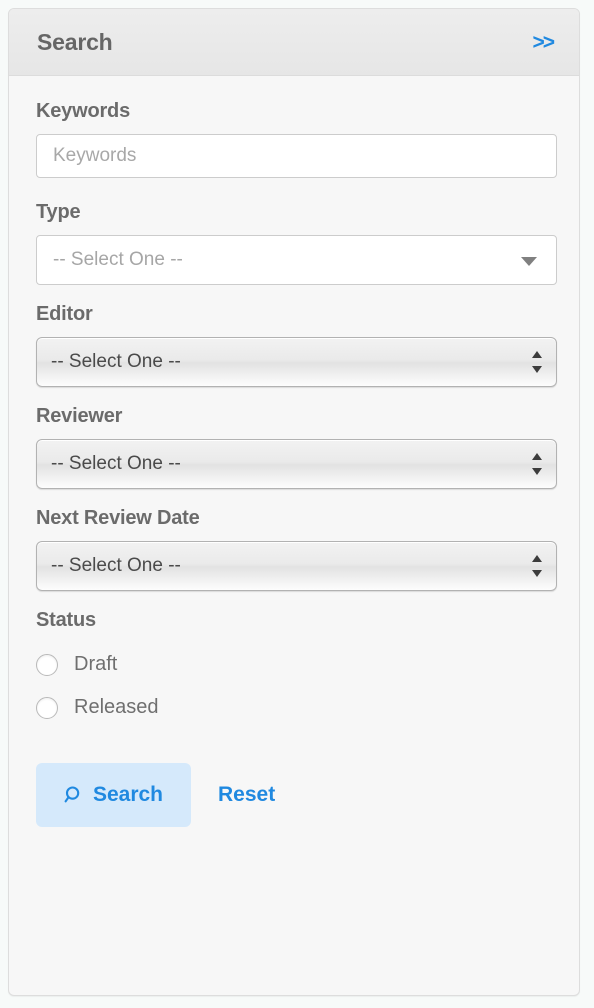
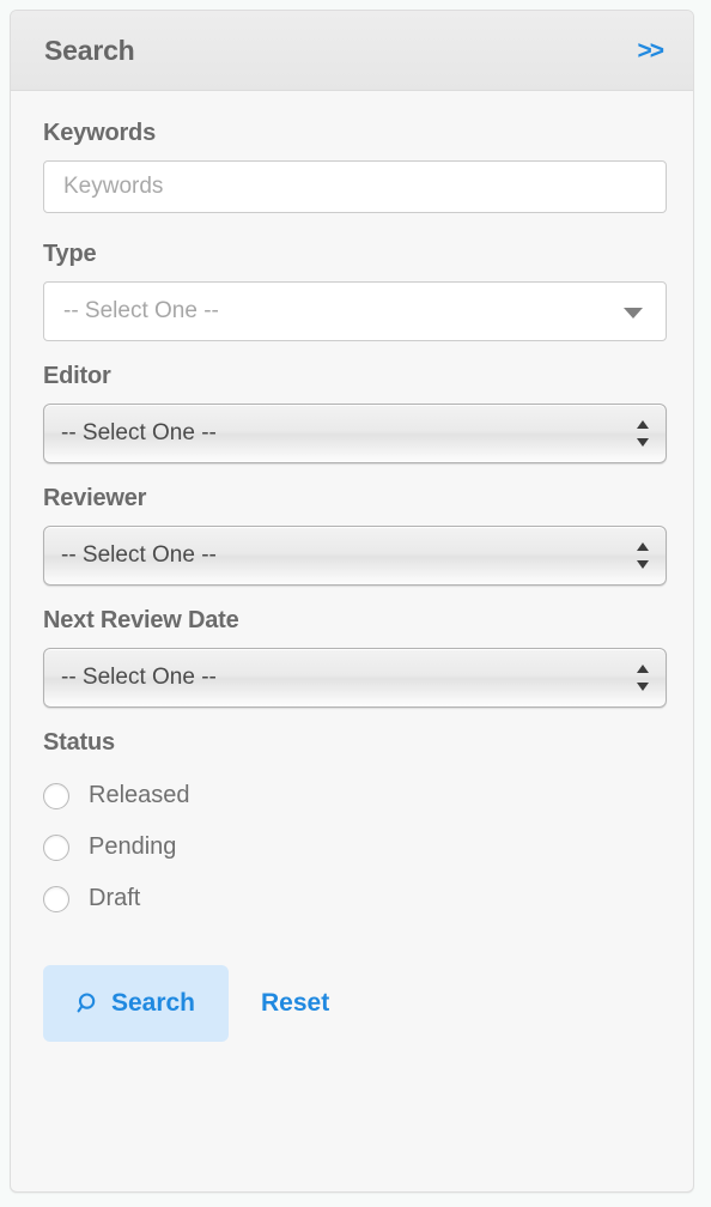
  Search
  >>
  Keywords
  Keywords
  Type
  -- Select One --
  Editor
  -- Select One --
  Reviewer
  -- Select One --
  Next Review Date
  -- Select One --
  Status
- Draft
+ Released
+ Pending
- Released
+ Draft
  Search
  Reset
